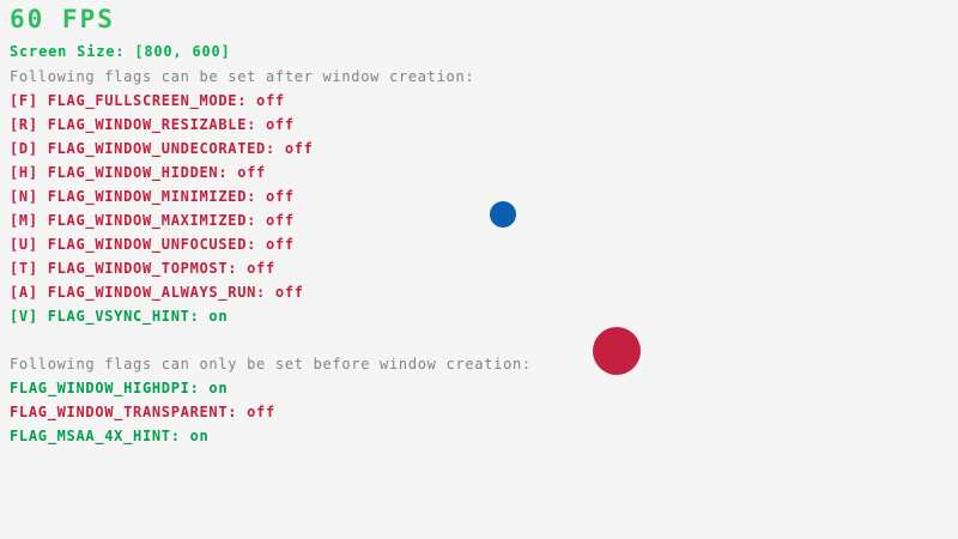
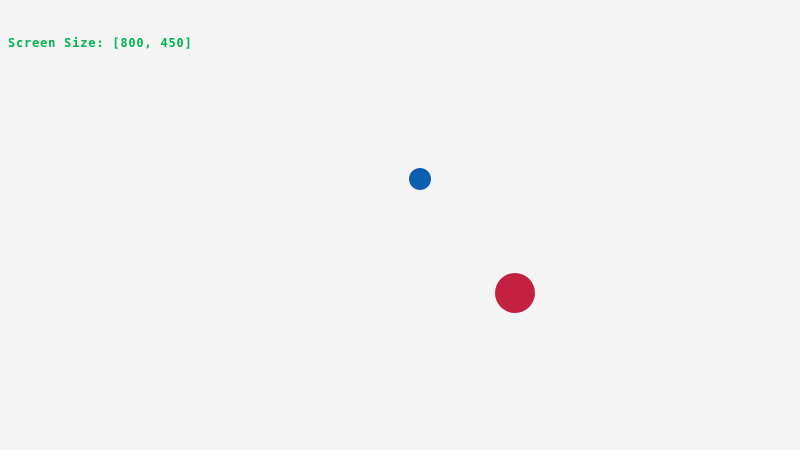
- 60 FPS
- Screen Size: [800, 600]
+ Screen Size: [800, 450]
- Following flags can be set after window creation:
- [F] FLAG_FULLSCREEN_MODE: off
- [R] FLAG_WINDOW_RESIZABLE: off
- [D] FLAG_WINDOW_UNDECORATED: off
- [H] FLAG_WINDOW_HIDDEN: off
- [N] FLAG_WINDOW_MINIMIZED: off
- [M] FLAG_WINDOW_MAXIMIZED: off
- [U] FLAG_WINDOW_UNFOCUSED: off
- [T] FLAG_WINDOW_TOPMOST: off
- [A] FLAG_WINDOW_ALWAYS_RUN: off
- [V] FLAG_VSYNC_HINT: on
- Following flags can only be set before window creation:
- FLAG_WINDOW_HIGHDPI: on
- FLAG_WINDOW_TRANSPARENT: off
- FLAG_MSAA_4X_HINT: on
